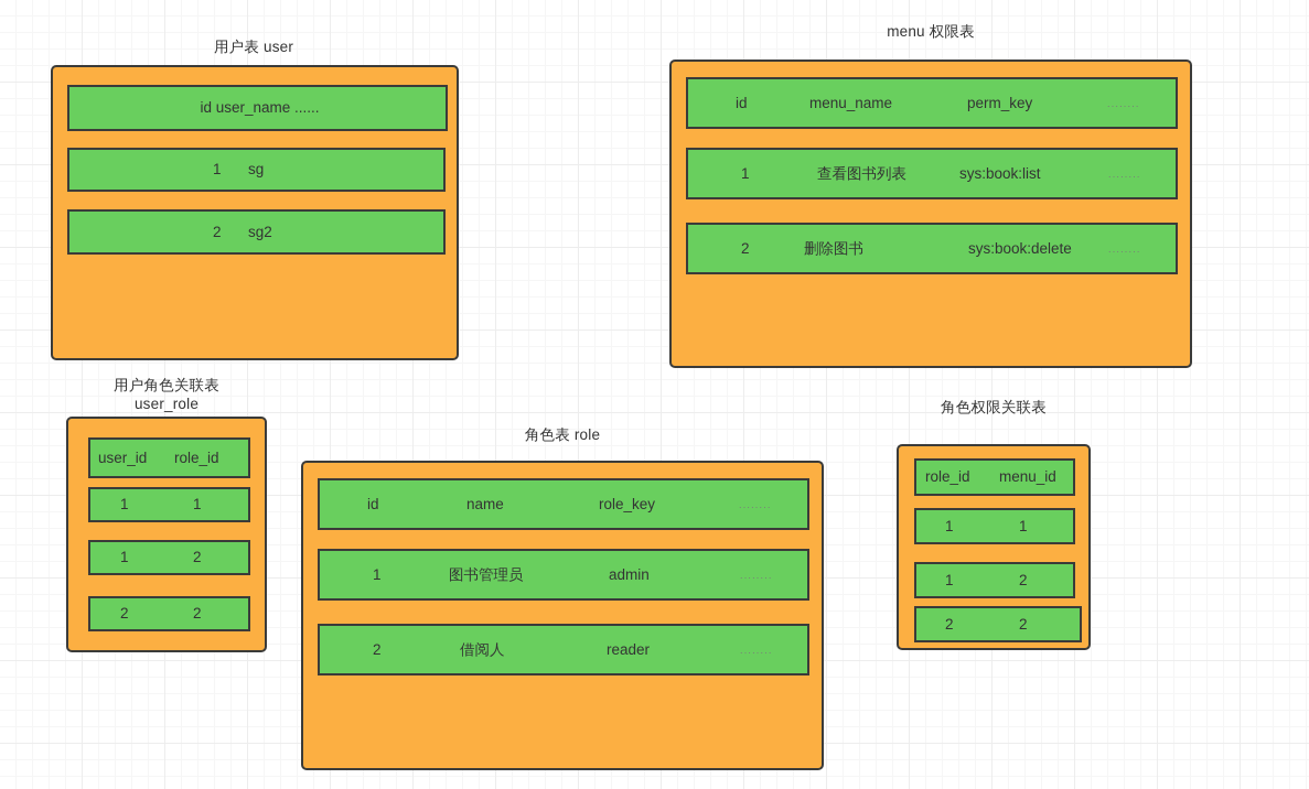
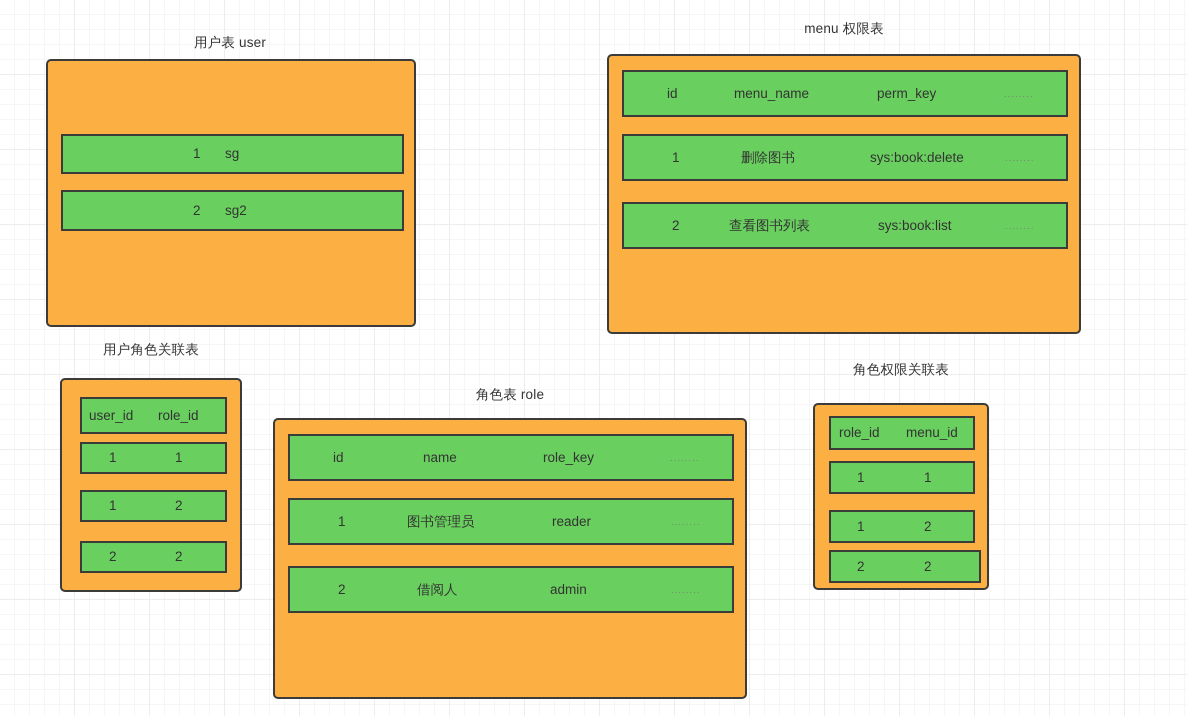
  用户表 user
- id user_name ......
  1
  sg
  2
  sg2
  menu 权限表
  id
  menu_name
  perm_key
  ........
  1
- 查看图书列表
+ 删除图书
- sys:book:list
+ sys:book:delete
  ........
  2
- 删除图书
+ 查看图书列表
- sys:book:delete
+ sys:book:list
  ........
  用户角色关联表
- user_role
  user_id
  role_id
  1
  1
  1
  2
  2
  2
  角色表 role
  id
  name
  role_key
  ........
  1
  图书管理员
- admin
+ reader
  ........
  2
  借阅人
- reader
+ admin
  ........
  角色权限关联表
  role_id
  menu_id
  1
  1
  1
  2
  2
  2
